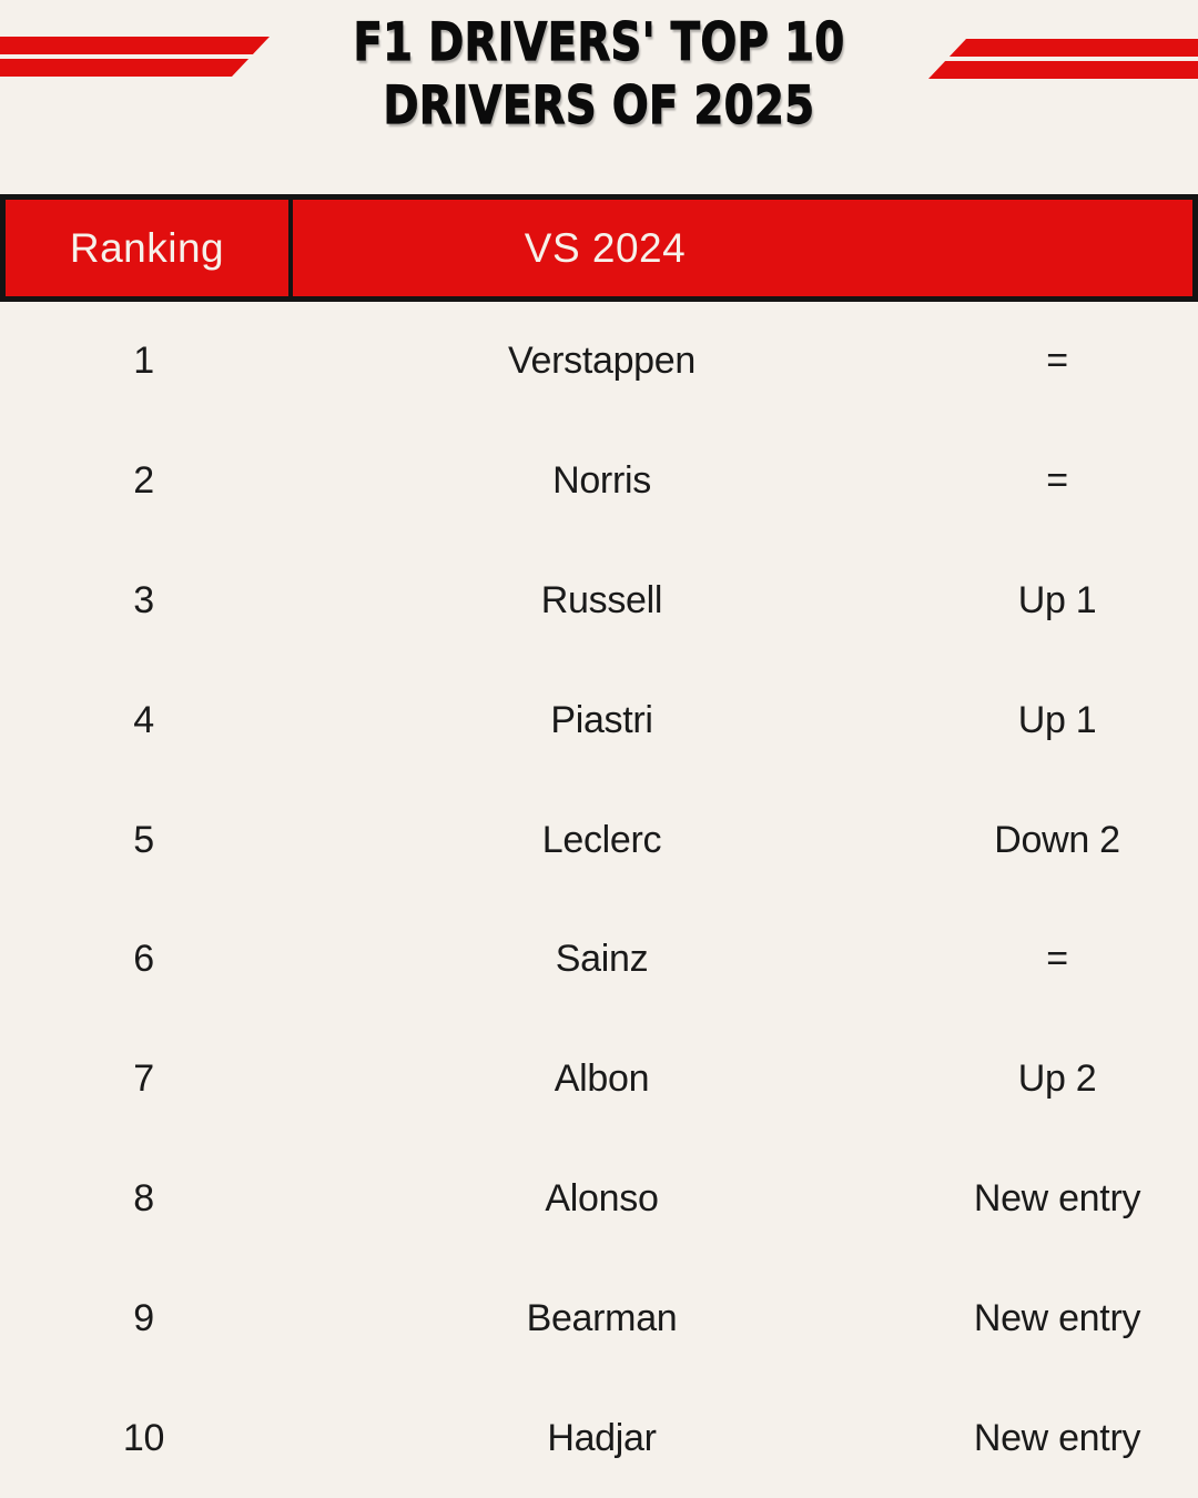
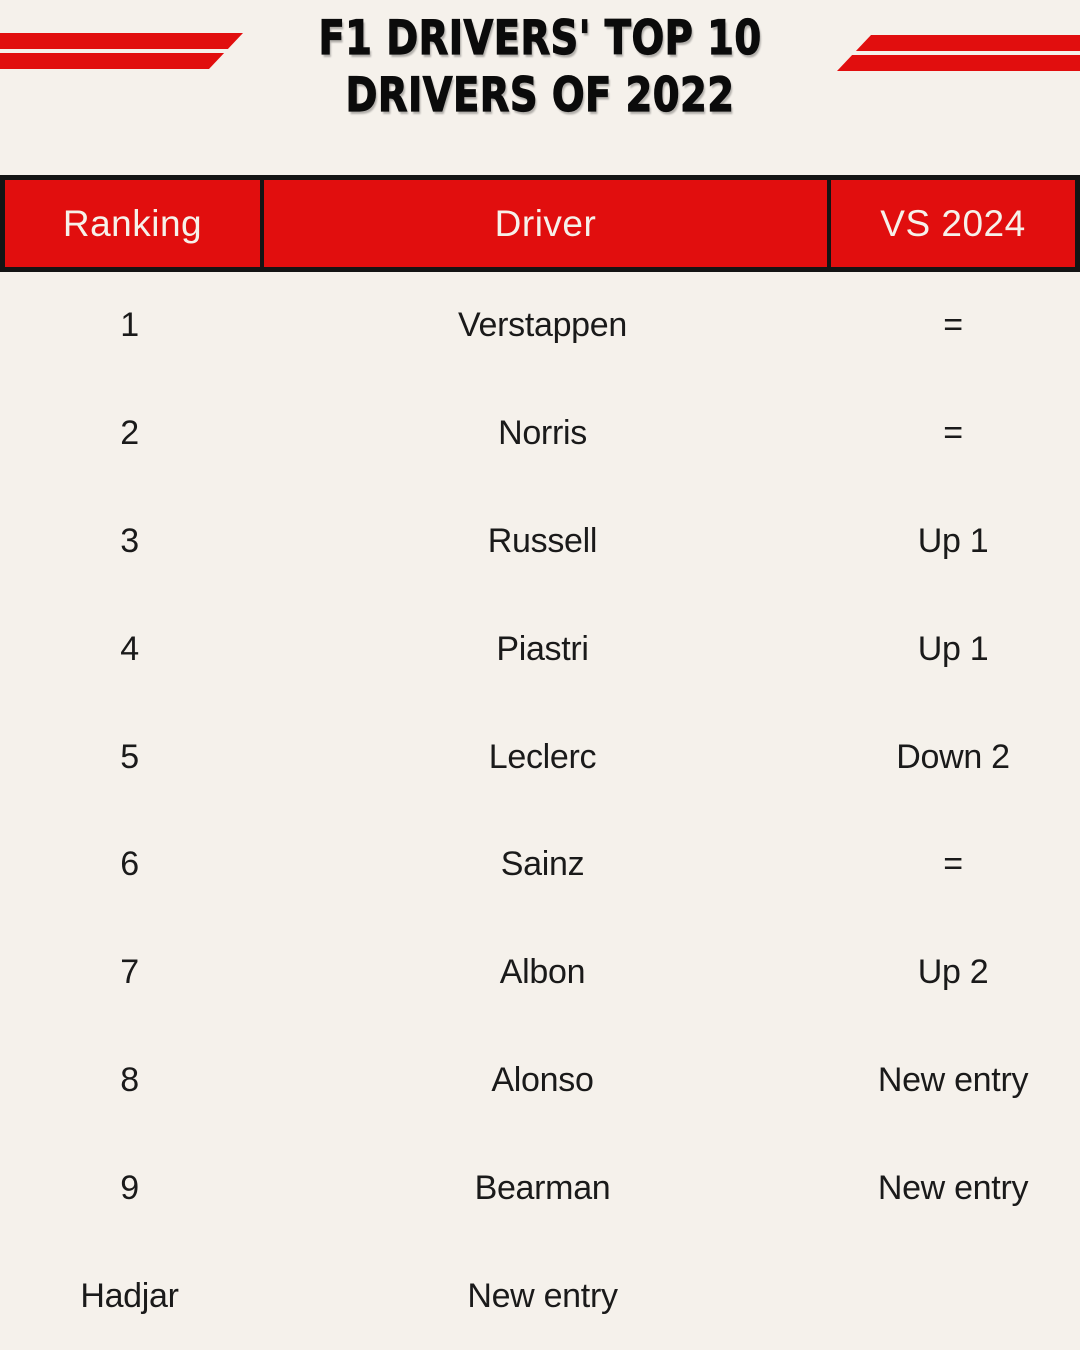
  F1 DRIVERS' TOP 10
- DRIVERS OF 2025
+ DRIVERS OF 2022
  Ranking
+ Driver
  VS 2024
  1
  Verstappen
  =
  2
  Norris
  =
  3
  Russell
  Up 1
  4
  Piastri
  Up 1
  5
  Leclerc
  Down 2
  6
  Sainz
  =
  7
  Albon
  Up 2
  8
  Alonso
  New entry
  9
  Bearman
  New entry
- 10
  Hadjar
  New entry
